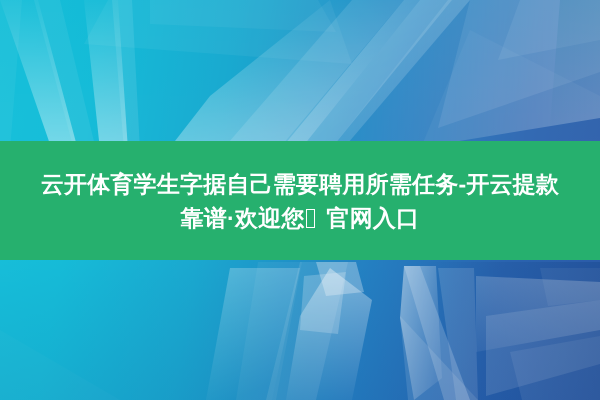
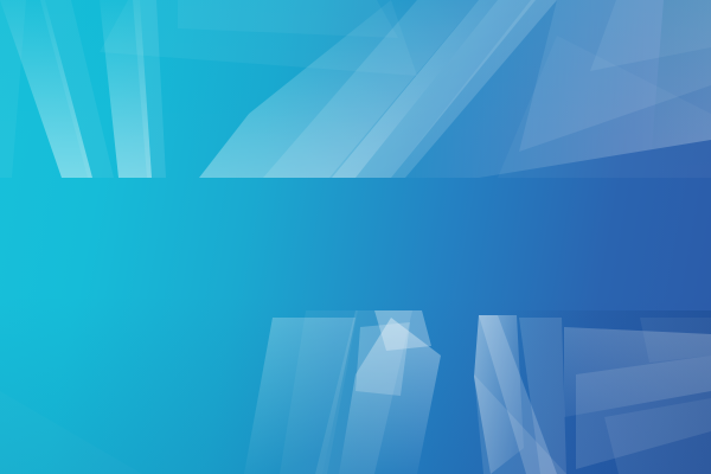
- 云开体育学生字据自己需要聘用所需任务-开云提款
- 靠谱·欢迎您 官网入口
